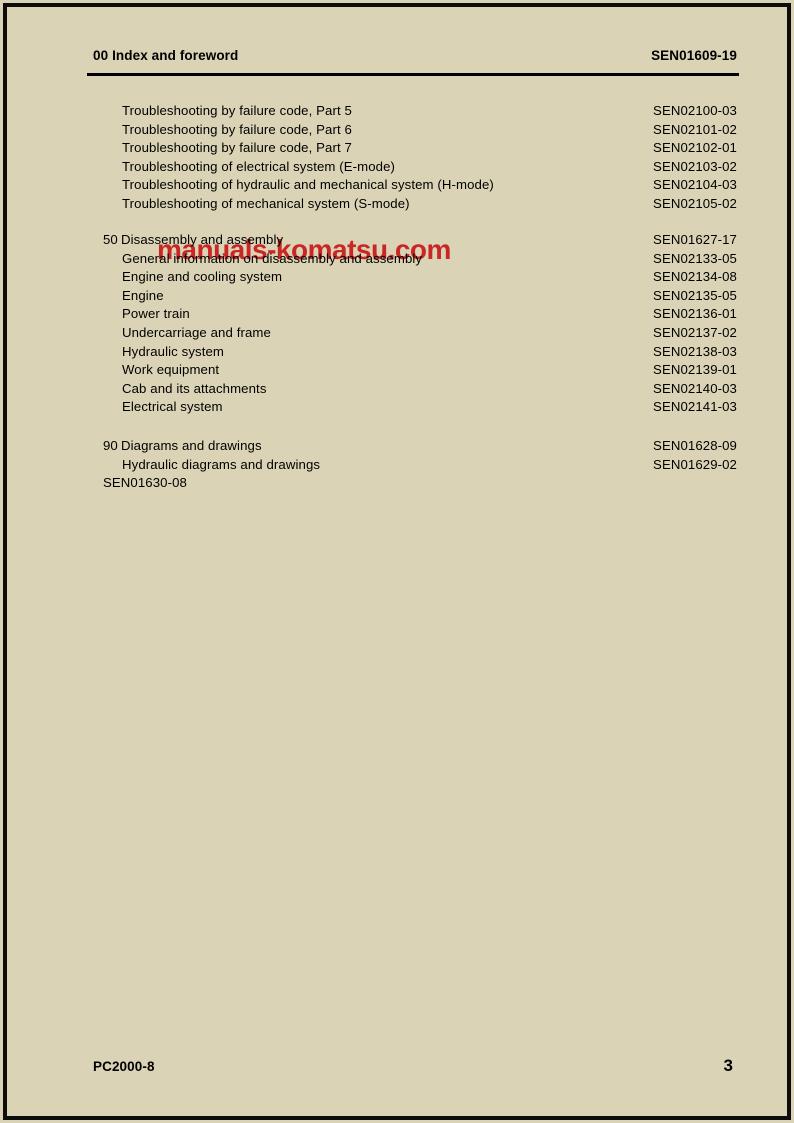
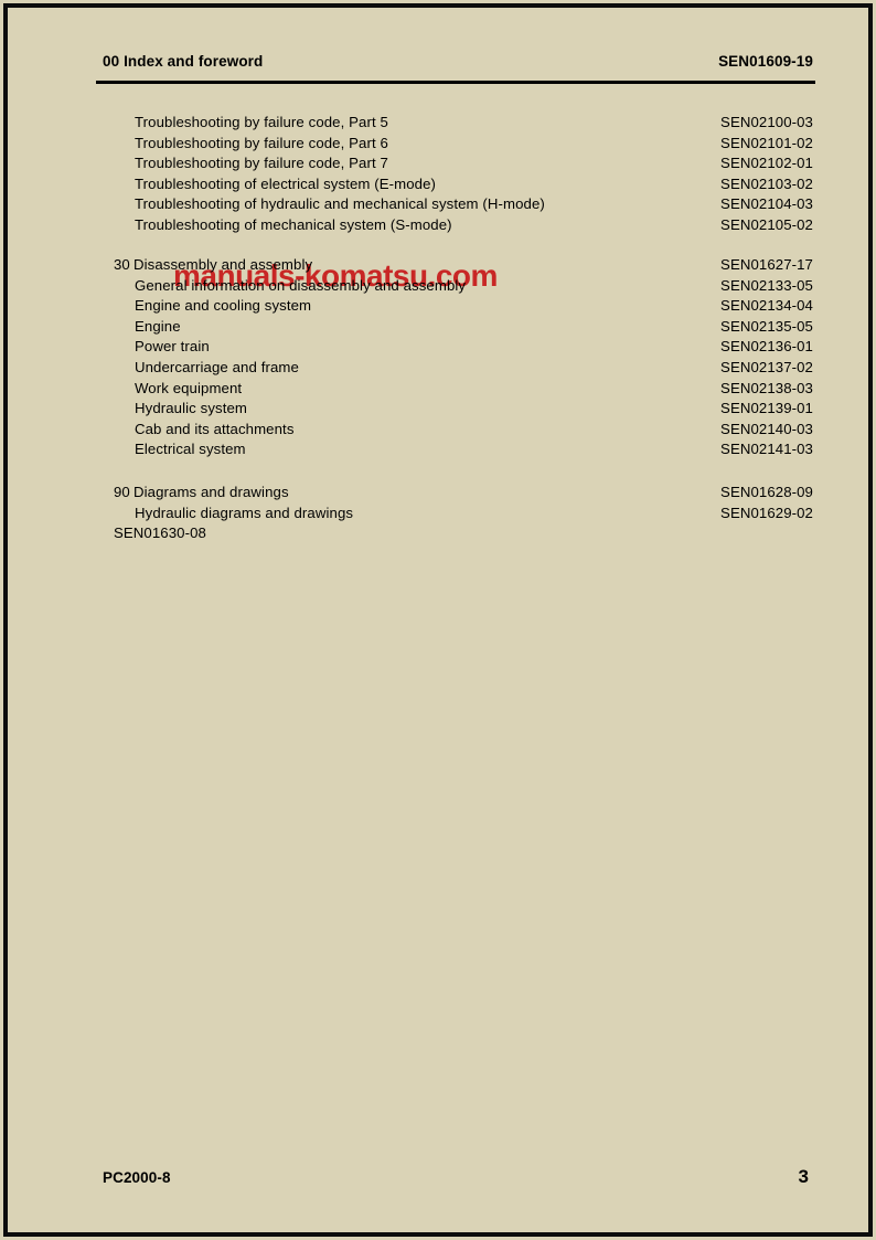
  00 Index and foreword
  SEN01609-19
  manuals-komatsu.com
  Troubleshooting by failure code, Part 5
  SEN02100-03
  Troubleshooting by failure code, Part 6
  SEN02101-02
  Troubleshooting by failure code, Part 7
  SEN02102-01
  Troubleshooting of electrical system (E-mode)
  SEN02103-02
  Troubleshooting of hydraulic and mechanical system (H-mode)
  SEN02104-03
  Troubleshooting of mechanical system (S-mode)
  SEN02105-02
- 50
+ 30
  Disassembly and assembly
  SEN01627-17
  General information on disassembly and assembly
  SEN02133-05
  Engine and cooling system
- SEN02134-08
+ SEN02134-04
  Engine
  SEN02135-05
  Power train
  SEN02136-01
  Undercarriage and frame
  SEN02137-02
- Hydraulic system
+ Work equipment
  SEN02138-03
- Work equipment
+ Hydraulic system
  SEN02139-01
  Cab and its attachments
  SEN02140-03
  Electrical system
  SEN02141-03
  90
  Diagrams and drawings
  SEN01628-09
  Hydraulic diagrams and drawings
  SEN01629-02
  SEN01630-08
  PC2000-8
  3
